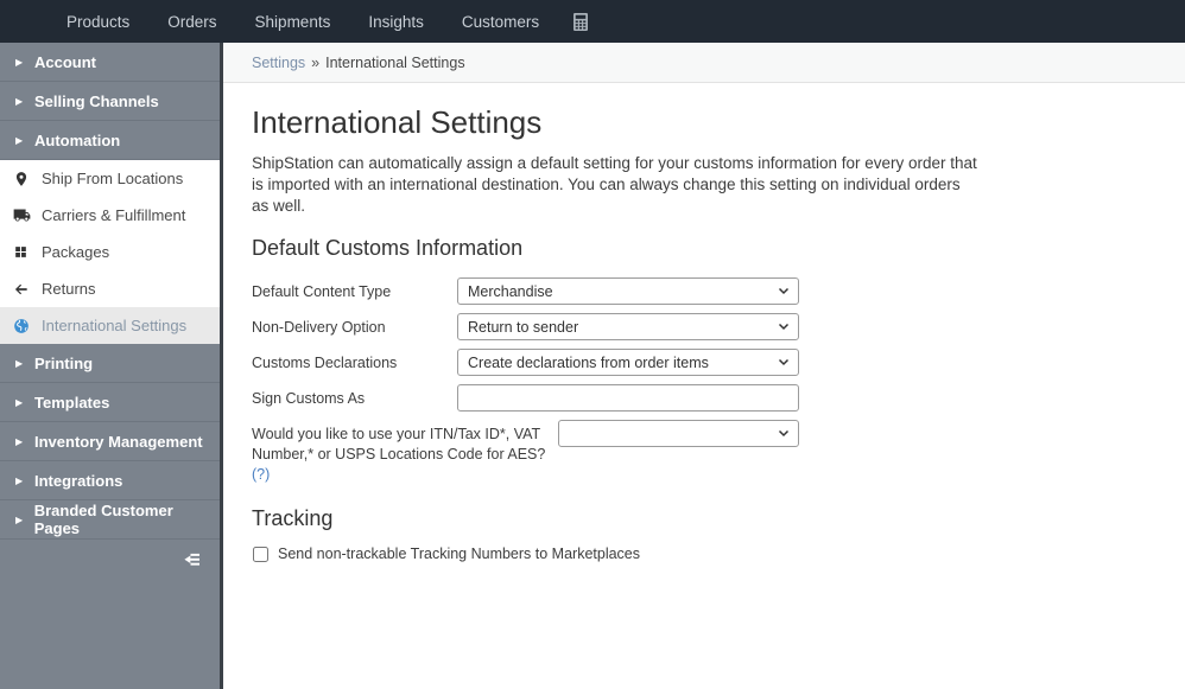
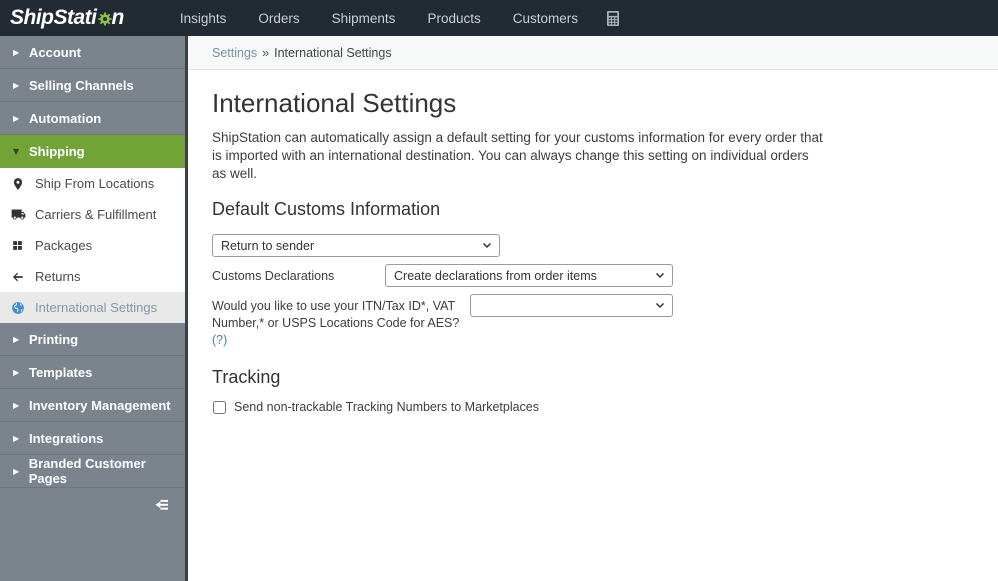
+ ShipStati
+ n
- Products
+ Insights
  Orders
  Shipments
- Insights
+ Products
  Customers
  ▶
  Account
  ▶
  Selling Channels
  ▶
  Automation
+ ▼
+ Shipping
  Ship From Locations
  Carriers & Fulfillment
  Packages
  Returns
  International Settings
  ▶
  Printing
  ▶
  Templates
  ▶
  Inventory Management
  ▶
  Integrations
  ▶
  Branded Customer Pages
  Settings
  »
  International Settings
  International Settings
  ShipStation can automatically assign a default setting for your customs information for every order that is imported with an international destination. You can always change this setting on individual orders as well.
  Default Customs Information
- Default Content Type
- Merchandise
- Non-Delivery Option
  Return to sender
  Customs Declarations
  Create declarations from order items
- Sign Customs As
  Would you like to use your ITN/Tax ID*, VAT Number,* or USPS Locations Code for AES? (?)
  Tracking
  Send non-trackable Tracking Numbers to Marketplaces
